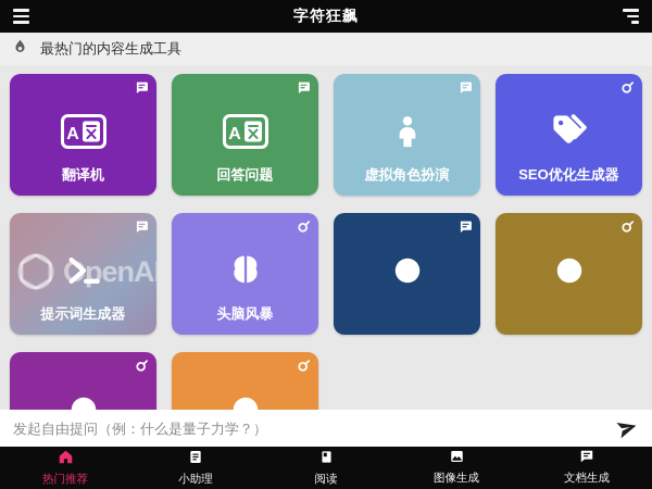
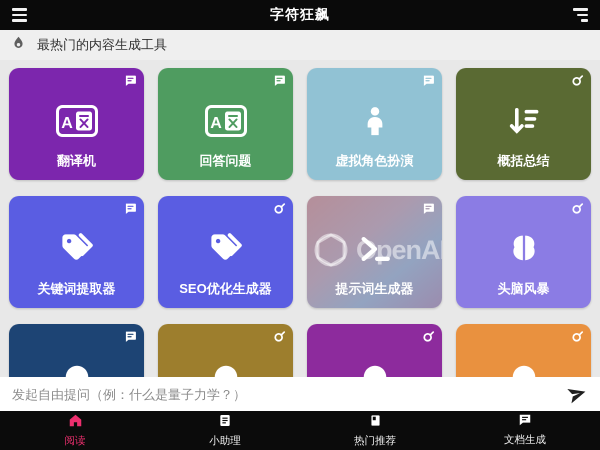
  字符狂飙
  最热门的内容生成工具
  A
  翻译机
  A
  回答问题
  虚拟角色扮演
+ 概括总结
+ 关键词提取器
  SEO优化生成器
  OpenA
  提示词生成器
  头脑风暴
  发起自由提问（例：什么是量子力学？）
- 热门推荐
+ 阅读
  小助理
- 阅读
+ 热门推荐
- 图像生成
  文档生成
